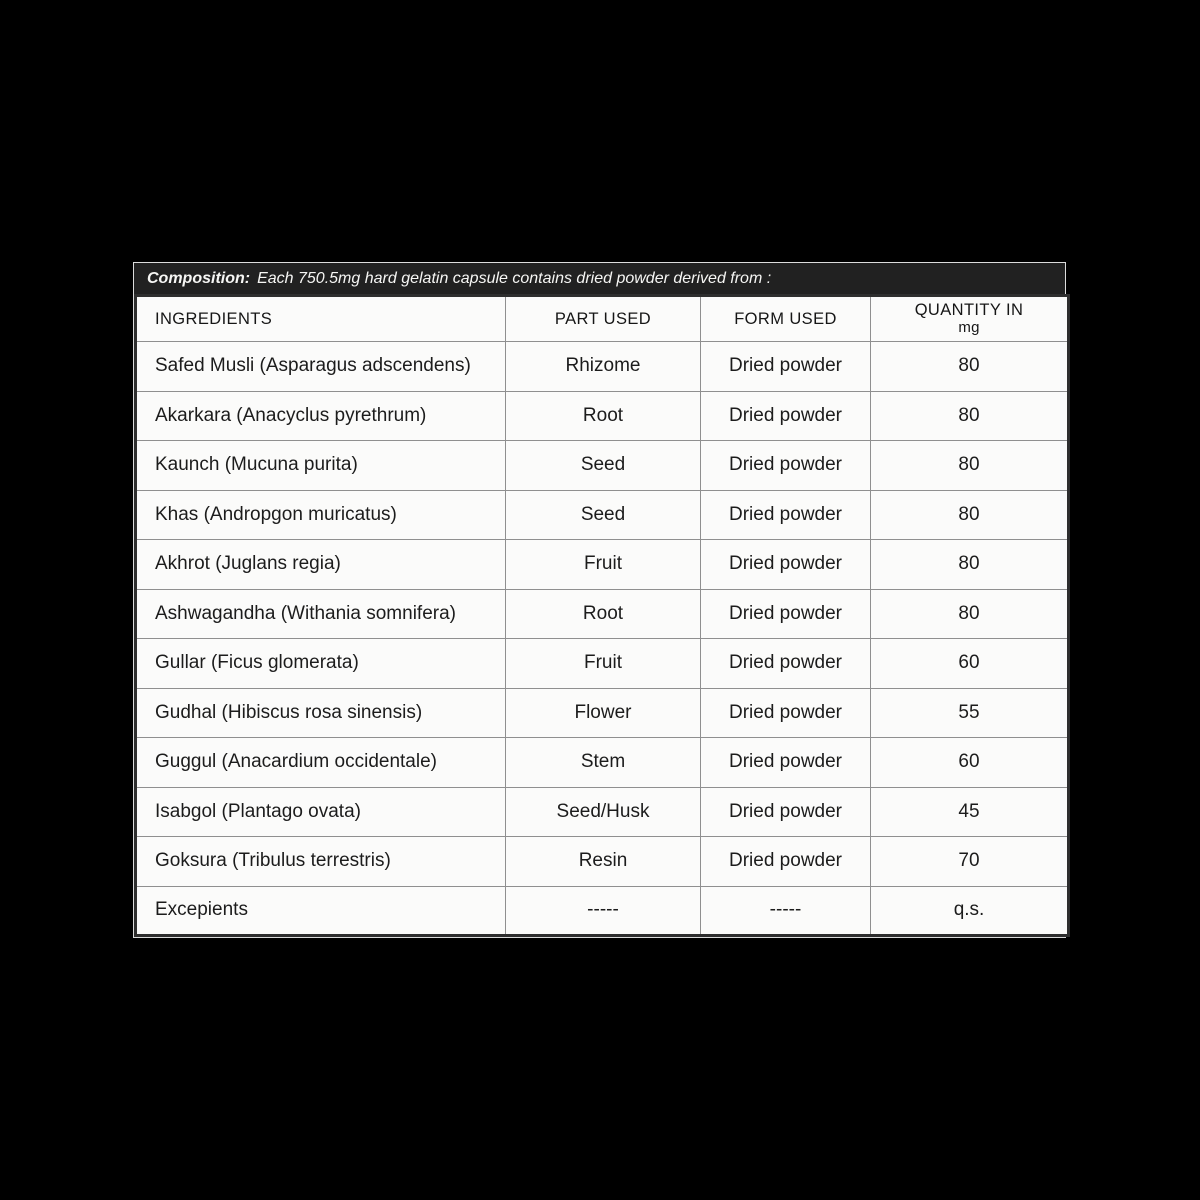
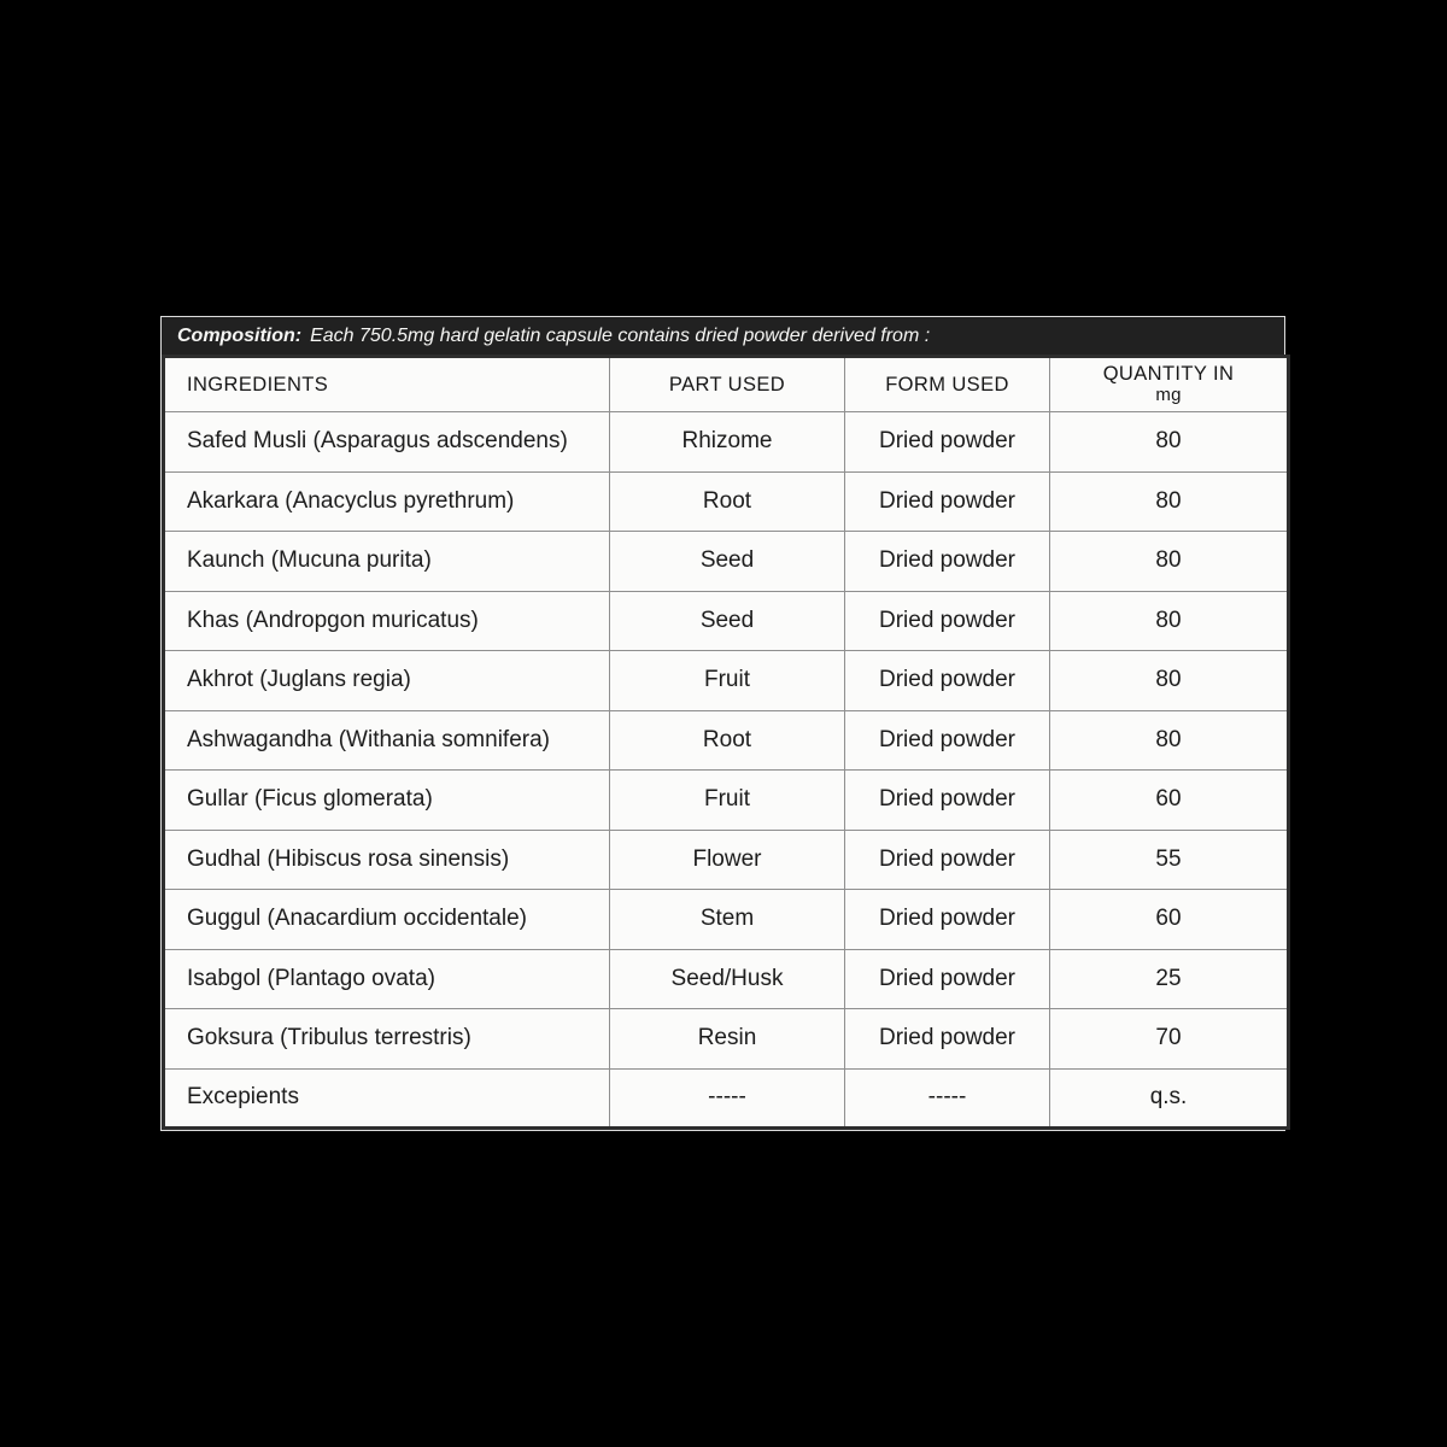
  Composition: Each 750.5mg hard gelatin capsule contains dried powder derived from :
  INGREDIENTS	PART USED	FORM USED	QUANTITY IN mg
  Safed Musli (Asparagus adscendens)	Rhizome	Dried powder	80
  Akarkara (Anacyclus pyrethrum)	Root	Dried powder	80
  Kaunch (Mucuna purita)	Seed	Dried powder	80
  Khas (Andropgon muricatus)	Seed	Dried powder	80
  Akhrot (Juglans regia)	Fruit	Dried powder	80
  Ashwagandha (Withania somnifera)	Root	Dried powder	80
  Gullar (Ficus glomerata)	Fruit	Dried powder	60
  Gudhal (Hibiscus rosa sinensis)	Flower	Dried powder	55
  Guggul (Anacardium occidentale)	Stem	Dried powder	60
- Isabgol (Plantago ovata)	Seed/Husk	Dried powder	45
+ Isabgol (Plantago ovata)	Seed/Husk	Dried powder	25
  Goksura (Tribulus terrestris)	Resin	Dried powder	70
  Excepients	-----	-----	q.s.
